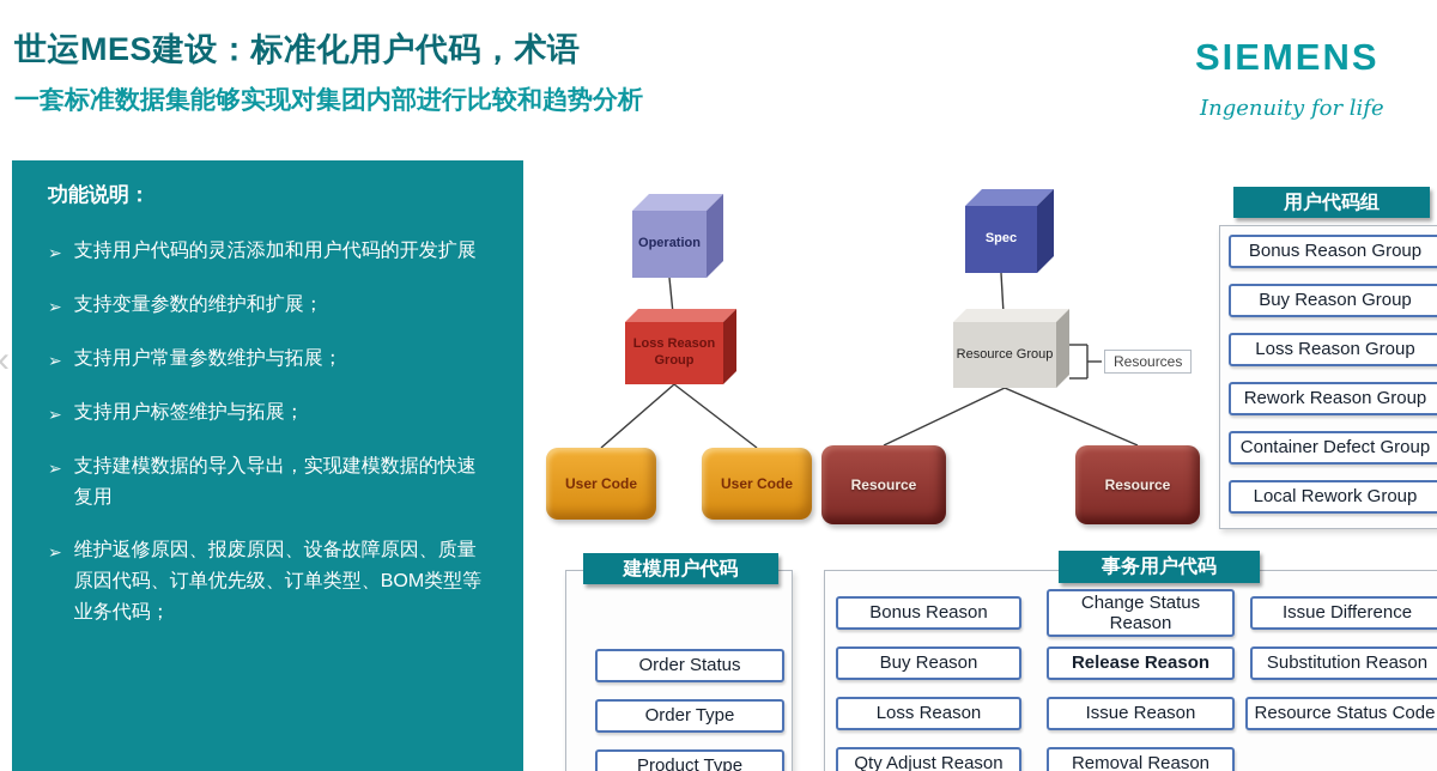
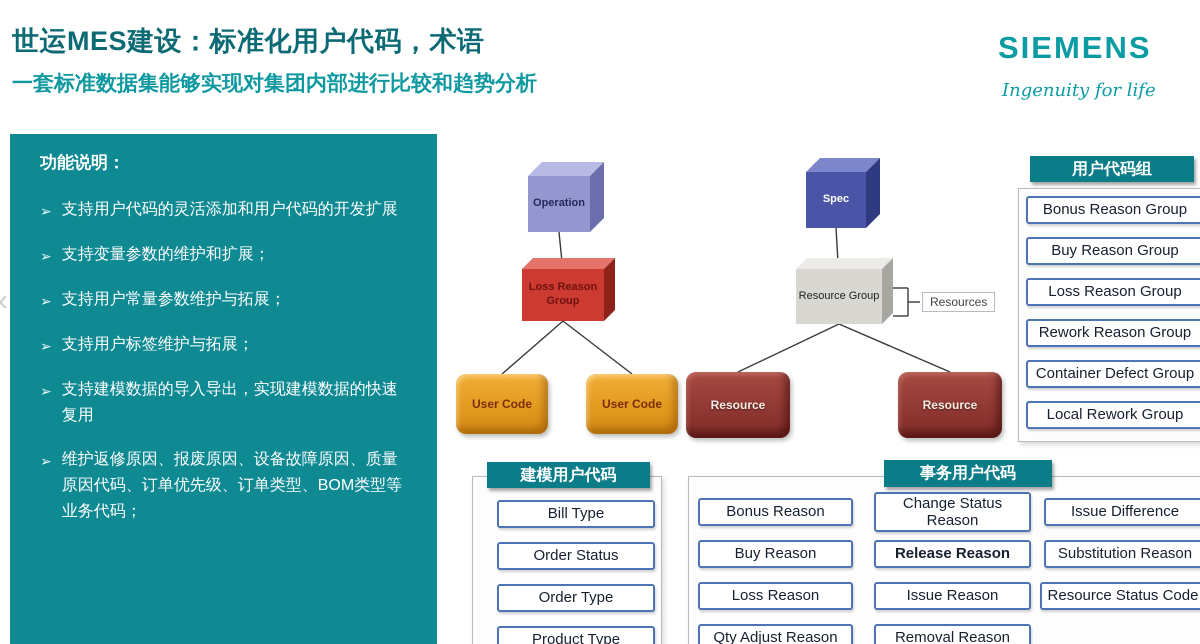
  世运MES建设：标准化用户代码，术语
  一套标准数据集能够实现对集团内部进行比较和趋势分析
  SIEMENS
  Ingenuity for life
  ‹
  功能说明：
  ➢
  支持用户代码的灵活添加和用户代码的开发扩展
  ➢
  支持变量参数的维护和扩展；
  ➢
  支持用户常量参数维护与拓展；
  ➢
  支持用户标签维护与拓展；
  ➢
  支持建模数据的导入导出，实现建模数据的快速复用
  ➢
  维护返修原因、报废原因、设备故障原因、质量原因代码、订单优先级、订单类型、BOM类型等业务代码；
  Operation
  Spec
  Loss Reason Group
  Resource Group
  Resources
  User Code
  User Code
  Resource
  Resource
  用户代码组
  Bonus Reason Group
  Buy Reason Group
  Loss Reason Group
  Rework Reason Group
  Container Defect Group
  Local Rework Group
  建模用户代码
+ Bill Type
  Order Status
  Order Type
  Product Type
  事务用户代码
  Bonus Reason
  Buy Reason
  Loss Reason
  Qty Adjust Reason
  Change Status Reason
  Release Reason
  Issue Reason
  Removal Reason
  Issue Difference
  Substitution Reason
  Resource Status Code
